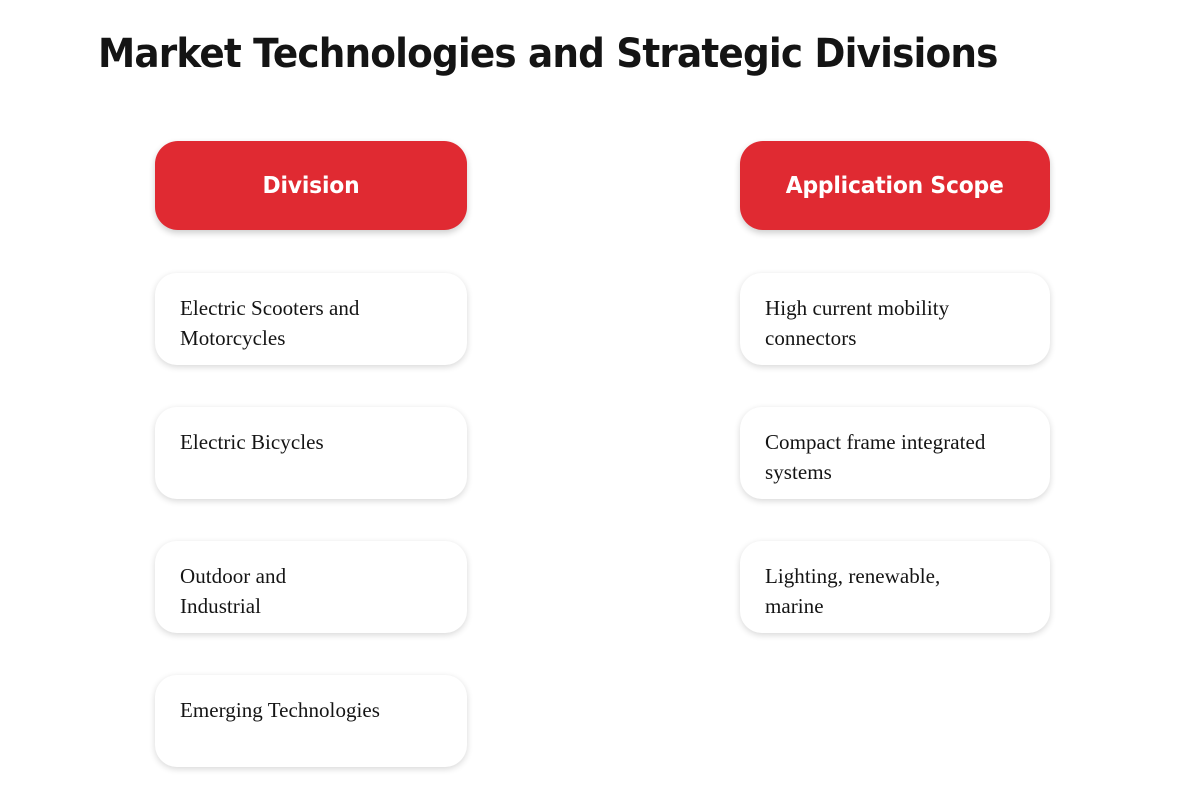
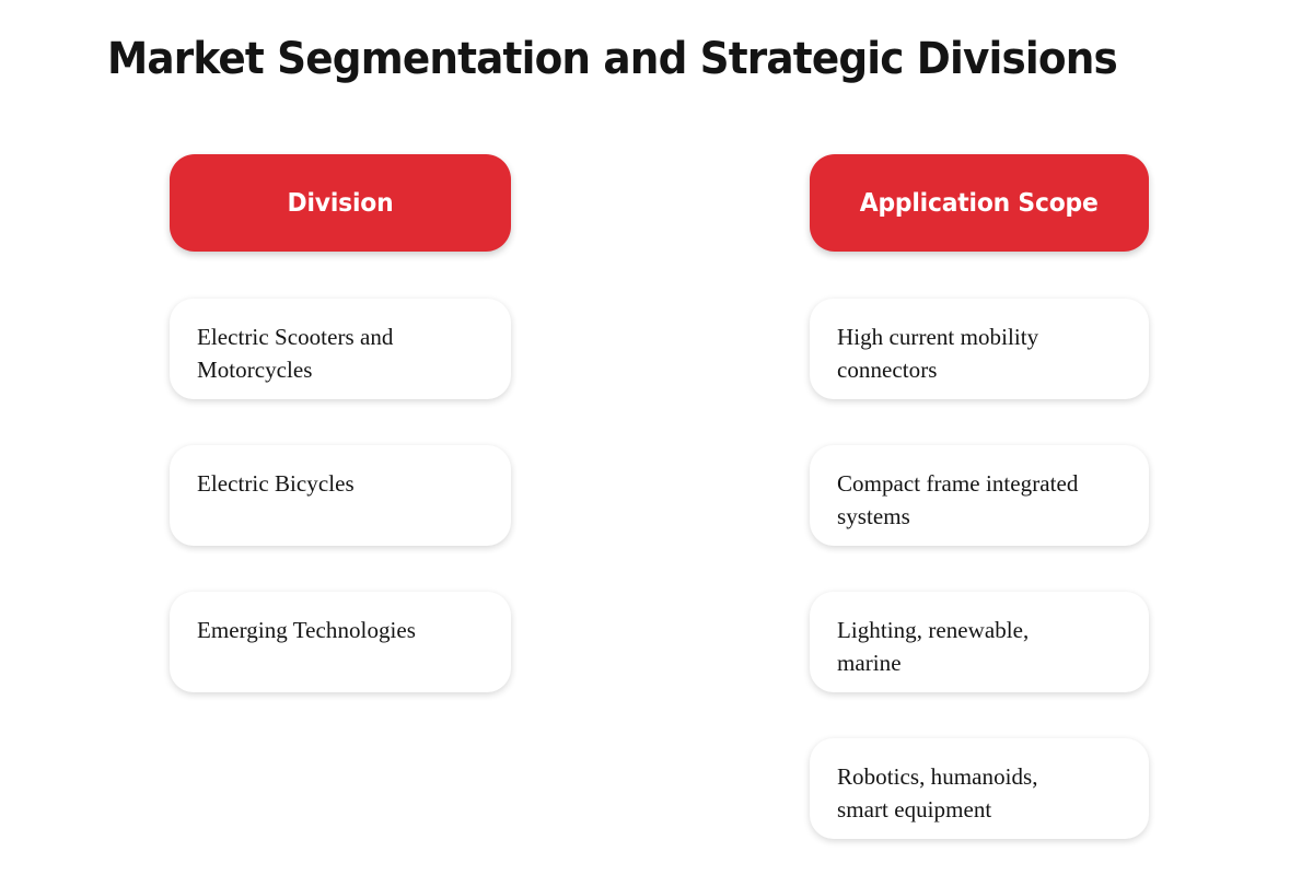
- Market Technologies and Strategic Divisions
+ Market Segmentation and Strategic Divisions
  Division
  Electric Scooters and
  Motorcycles
  Electric Bicycles
- Outdoor and
- Industrial
  Emerging Technologies
  Application Scope
  High current mobility
  connectors
  Compact frame integrated
  systems
  Lighting, renewable,
  marine
+ Robotics, humanoids,
+ smart equipment
